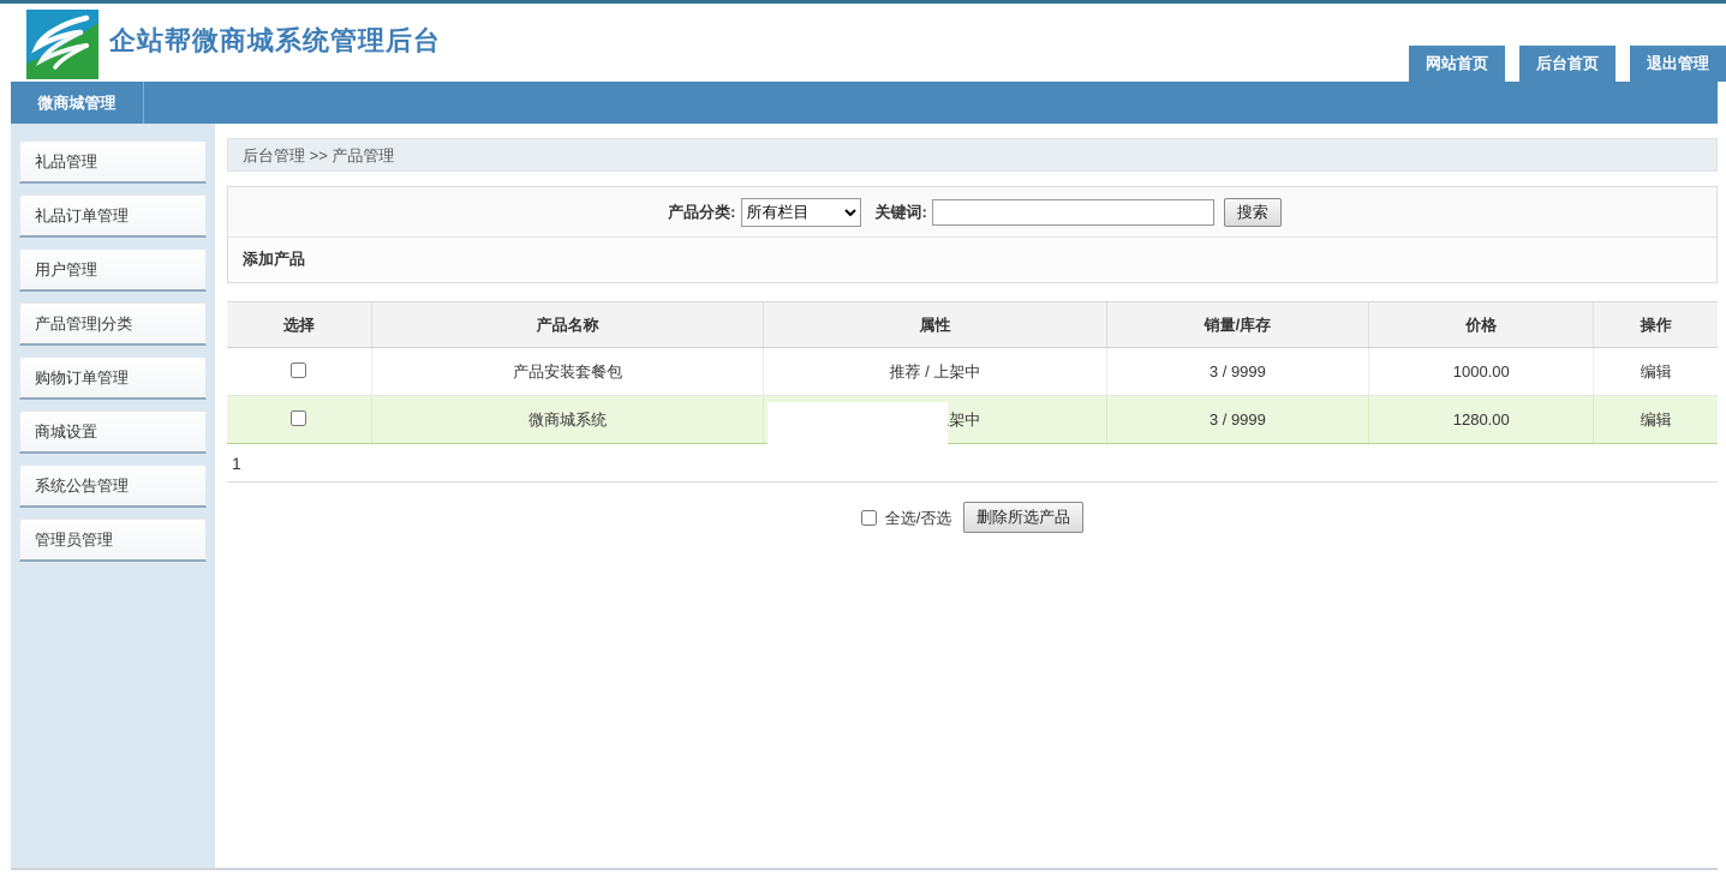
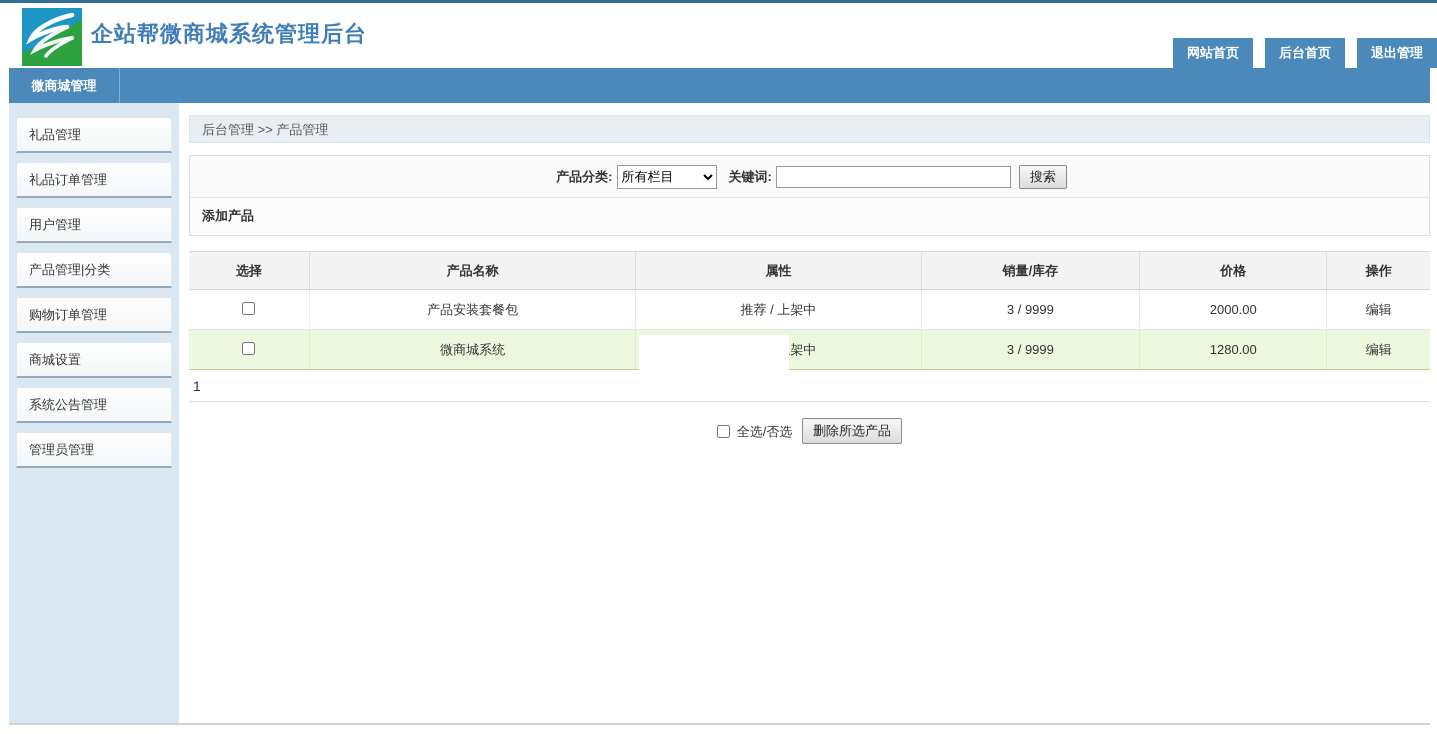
  企站帮微商城系统管理后台
  网站首页
  后台首页
  退出管理
  微商城管理
  礼品管理
  礼品订单管理
  用户管理
  产品管理|分类
  购物订单管理
  商城设置
  系统公告管理
  管理员管理
  后台管理 >> 产品管理
  产品分类:
  所有栏目
  关键词:
  搜索
  添加产品
  选择	产品名称	属性	销量/库存	价格	操作
- 	产品安装套餐包	推荐 / 上架中	3 / 9999	1000.00	编辑
+ 	产品安装套餐包	推荐 / 上架中	3 / 9999	2000.00	编辑
  	微商城系统	架中	3 / 9999	1280.00	编辑
  1
  全选/否选 删除所选产品
